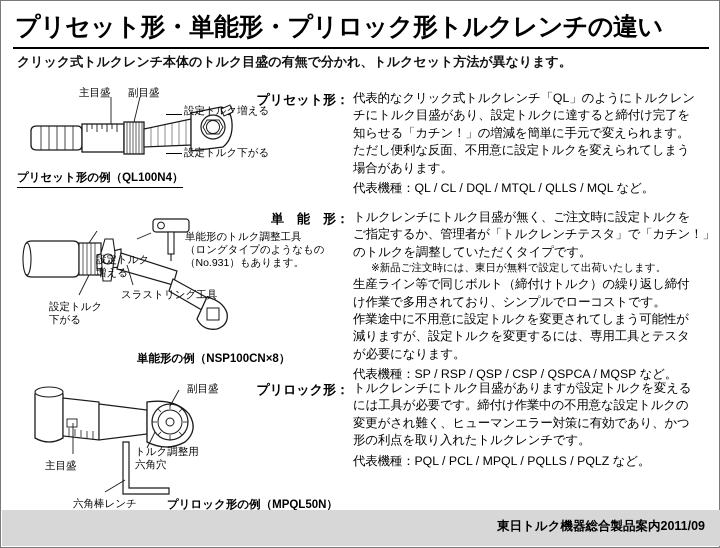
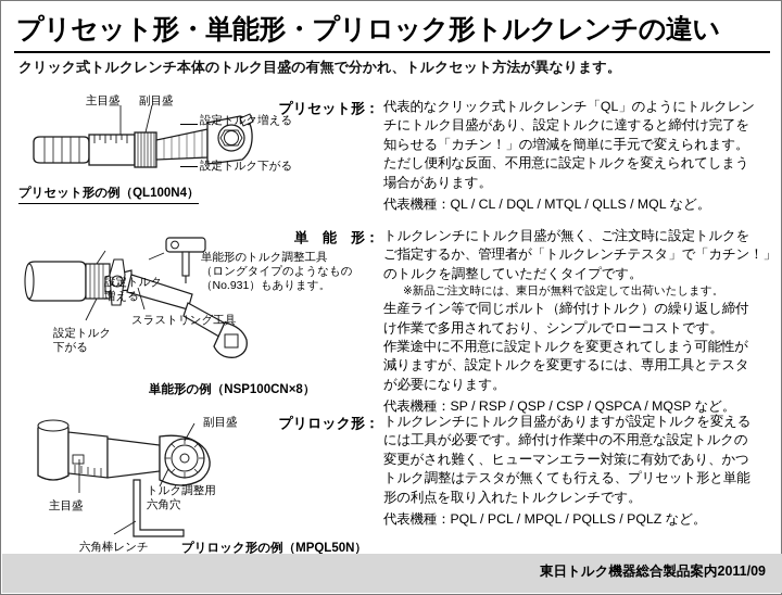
  プリセット形・単能形・プリロック形トルクレンチの違い
  クリック式トルクレンチ本体のトルク目盛の有無で分かれ、トルクセット方法が異なります。
  プリセット形：
  代表的なクリック式トルクレンチ「QL」のようにトルクレン
  チにトルク目盛があり、設定トルクに達すると締付け完了を
  知らせる「カチン！」の増減を簡単に手元で変えられます。
  ただし便利な反面、不用意に設定トルクを変えられてしまう
  場合があります。
  代表機種：QL / CL / DQL / MTQL / QLLS / MQL など。
  主目盛
  副目盛
  設定トルク増える
  設定トルク下がる
  プリセット形の例（QL100N4）
  単 能 形：
  トルクレンチにトルク目盛が無く、ご注文時に設定トルクを
  ご指定するか、管理者が「トルクレンチテスタ」で「カチン！」
  のトルクを調整していただくタイプです。
  ※新品ご注文時には、東日が無料で設定して出荷いたします。
  生産ライン等で同じボルト（締付けトルク）の繰り返し締付
  け作業で多用されており、シンプルでローコストです。
  作業途中に不用意に設定トルクを変更されてしまう可能性が
  減りますが、設定トルクを変更するには、専用工具とテスタ
  が必要になります。
  代表機種：SP / RSP / QSP / CSP / QSPCA / MQSP など。
  設定トルク
  増える
  設定トルク
  下がる
  スラストリング工具
  単能形のトルク調整工具
  （ロングタイプのようなもの
  （No.931）もあります。
  単能形の例（NSP100CN×8）
  プリロック形：
  トルクレンチにトルク目盛がありますが設定トルクを変える
  には工具が必要です。締付け作業中の不用意な設定トルクの
  変更がされ難く、ヒューマンエラー対策に有効であり、かつ
+ トルク調整はテスタが無くても行える、プリセット形と単能
  形の利点を取り入れたトルクレンチです。
  代表機種：PQL / PCL / MPQL / PQLLS / PQLZ など。
  主目盛
  副目盛
  トルク調整用
  六角穴
  六角棒レンチ
  プリロック形の例（MPQL50N）
  東日トルク機器総合製品案内2011/09
